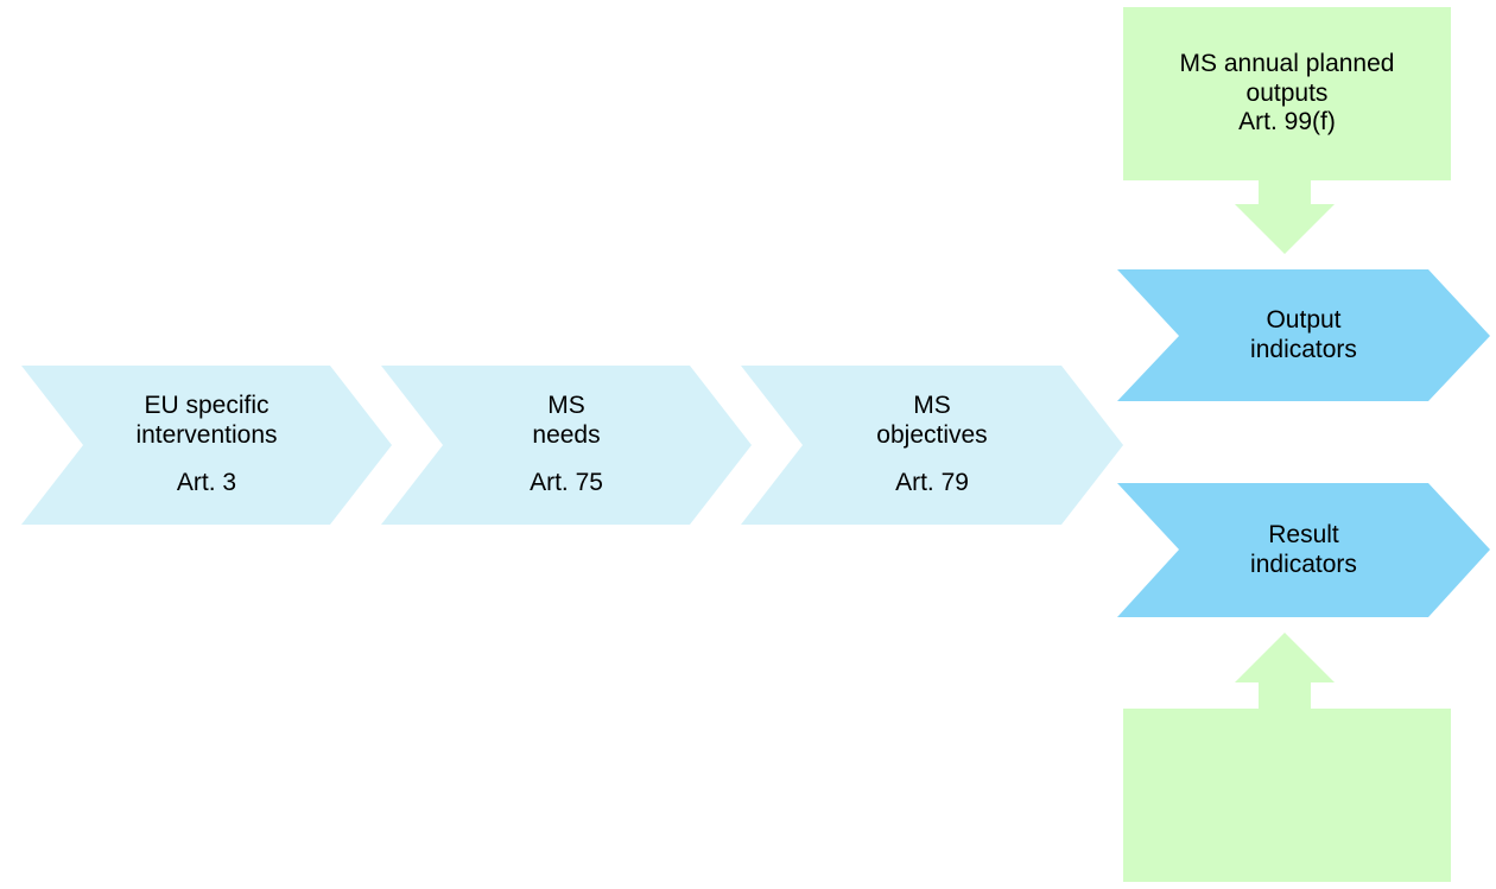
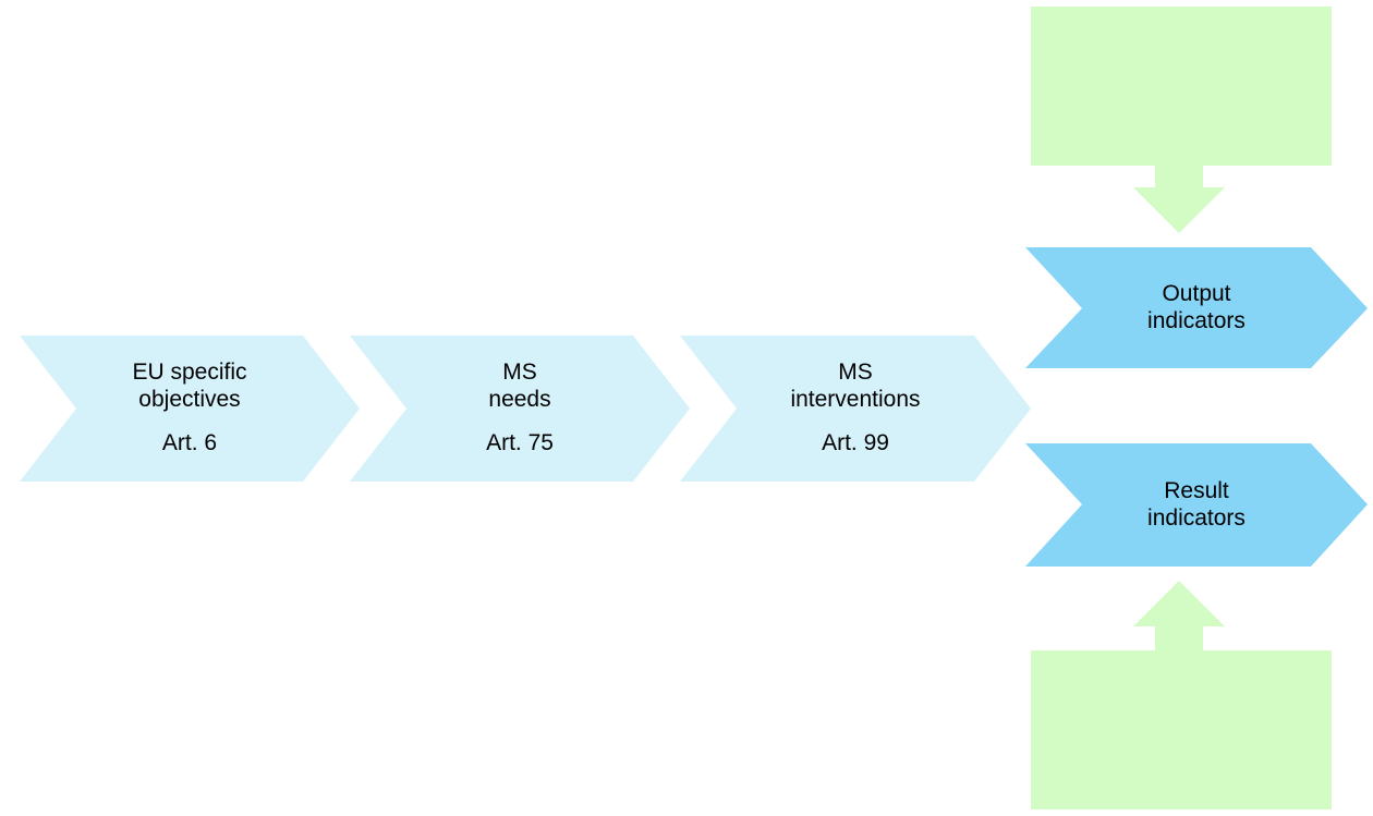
- MS annual planned
- outputs
- Art. 99(f)
  Output
  indicators
  Result
  indicators
  EU specific
- interventions
+ objectives
- Art. 3
+ Art. 6
  MS
  needs
  Art. 75
  MS
- objectives
+ interventions
- Art. 79
+ Art. 99
